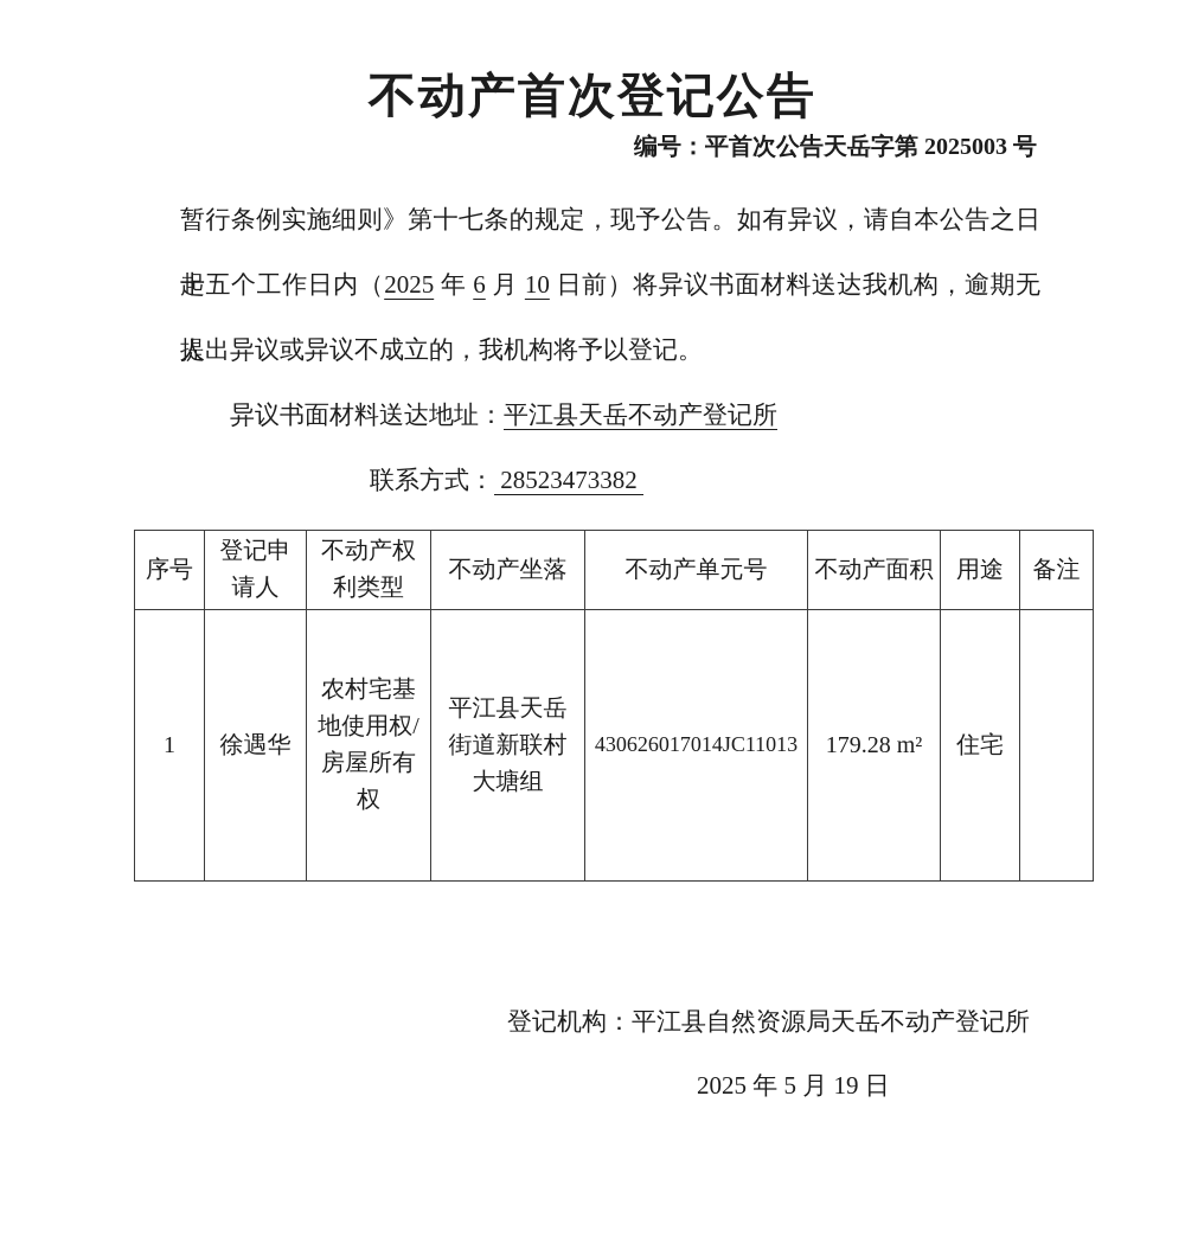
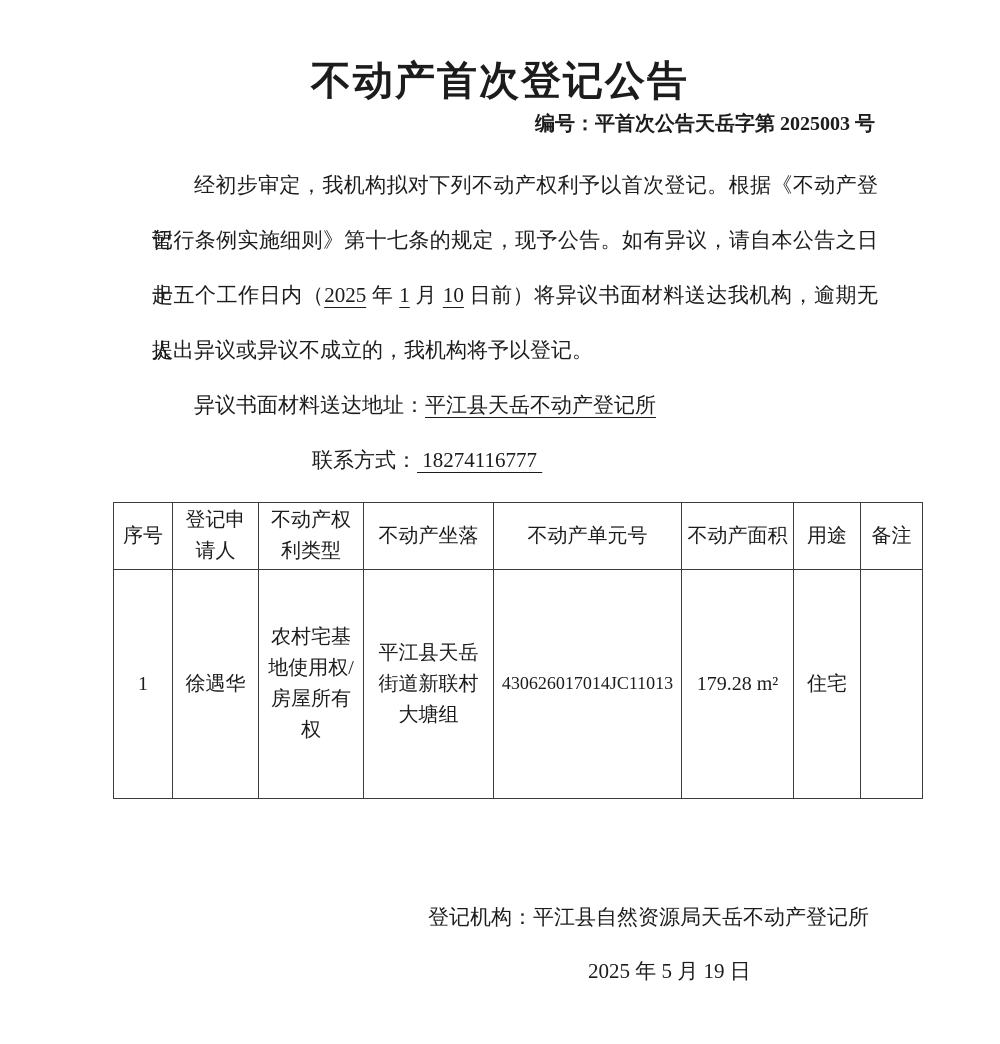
  不动产首次登记公告
  编号：平首次公告天岳字第 2025003 号
+ 经初步审定，我机构拟对下列不动产权利予以首次登记。根据《不动产登记
  暂行条例实施细则》第十七条的规定，现予公告。如有异议，请自本公告之日起
- 十五个工作日内（2025 年 6 月 10 日前）将异议书面材料送达我机构，逾期无人
+ 十五个工作日内（2025 年 1 月 10 日前）将异议书面材料送达我机构，逾期无人
  提出异议或异议不成立的，我机构将予以登记。
  异议书面材料送达地址：平江县天岳不动产登记所
- 联系方式： 28523473382
+ 联系方式： 18274116777
  序号	登记申请人	不动产权利类型	不动产坐落	不动产单元号	不动产面积	用途	备注
  1	徐遇华	农村宅基地使用权/房屋所有权	平江县天岳街道新联村大塘组	430626017014JC11013	179.28 m²	住宅
  登记机构：平江县自然资源局天岳不动产登记所
  2025 年 5 月 19 日
